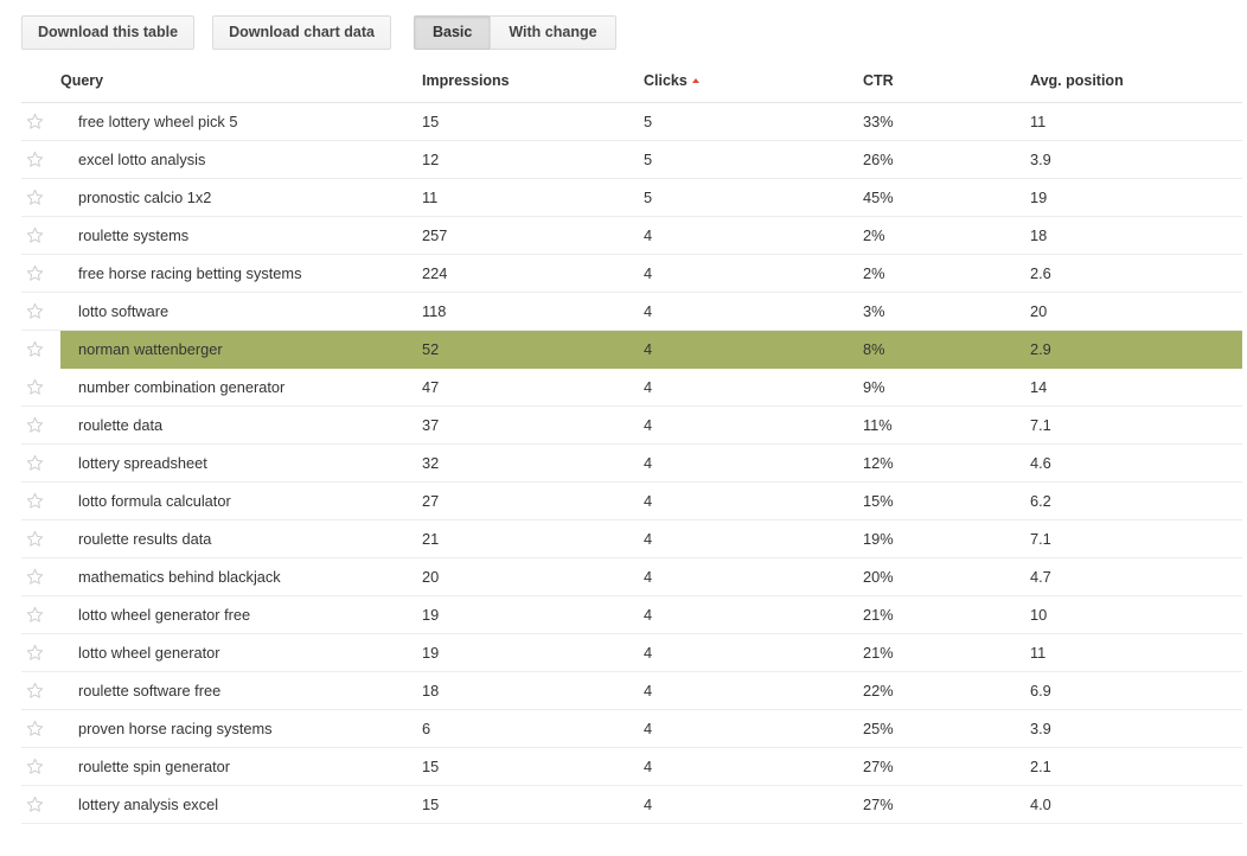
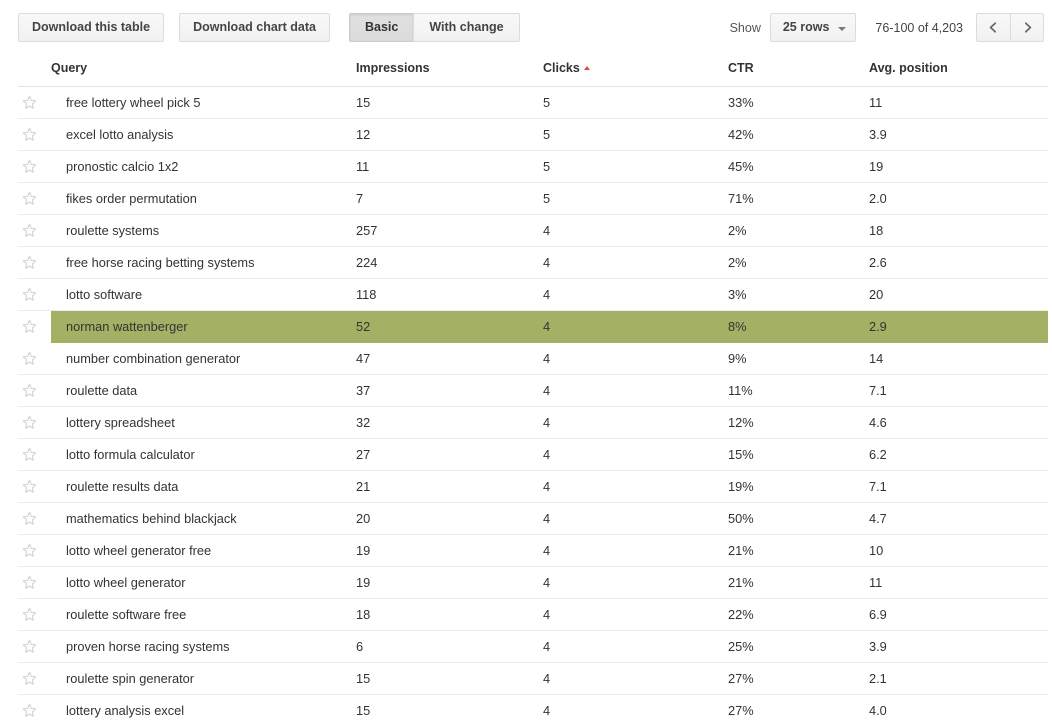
  Download this table
  Download chart data
  Basic
  With change
+ Show
+ 25 rows
+ 76-100 of 4,203
  	Query	Impressions	Clicks	CTR	Avg. position
  	free lottery wheel pick 5	15	5	33%	11
- 	excel lotto analysis	12	5	26%	3.9
+ 	excel lotto analysis	12	5	42%	3.9
  	pronostic calcio 1x2	11	5	45%	19
+ 	fikes order permutation	7	5	71%	2.0
  	roulette systems	257	4	2%	18
  	free horse racing betting systems	224	4	2%	2.6
  	lotto software	118	4	3%	20
  	norman wattenberger	52	4	8%	2.9
  	number combination generator	47	4	9%	14
  	roulette data	37	4	11%	7.1
  	lottery spreadsheet	32	4	12%	4.6
  	lotto formula calculator	27	4	15%	6.2
  	roulette results data	21	4	19%	7.1
- 	mathematics behind blackjack	20	4	20%	4.7
+ 	mathematics behind blackjack	20	4	50%	4.7
  	lotto wheel generator free	19	4	21%	10
  	lotto wheel generator	19	4	21%	11
  	roulette software free	18	4	22%	6.9
  	proven horse racing systems	6	4	25%	3.9
  	roulette spin generator	15	4	27%	2.1
  	lottery analysis excel	15	4	27%	4.0
